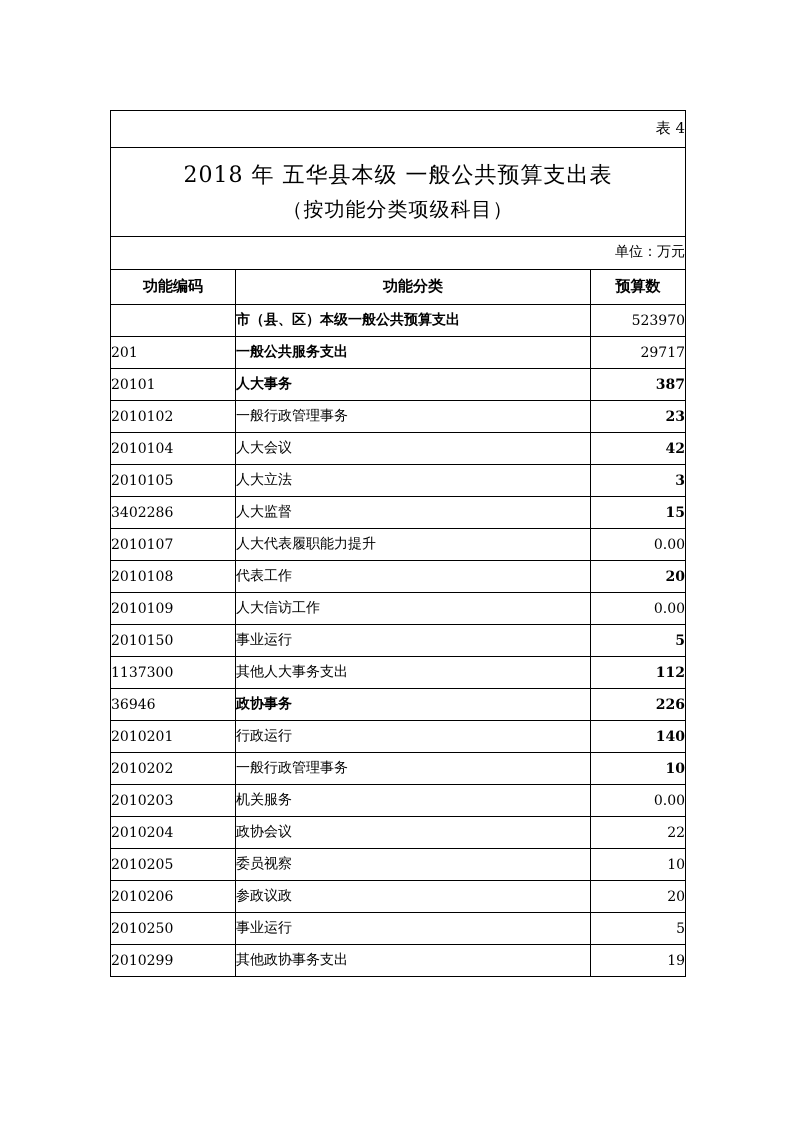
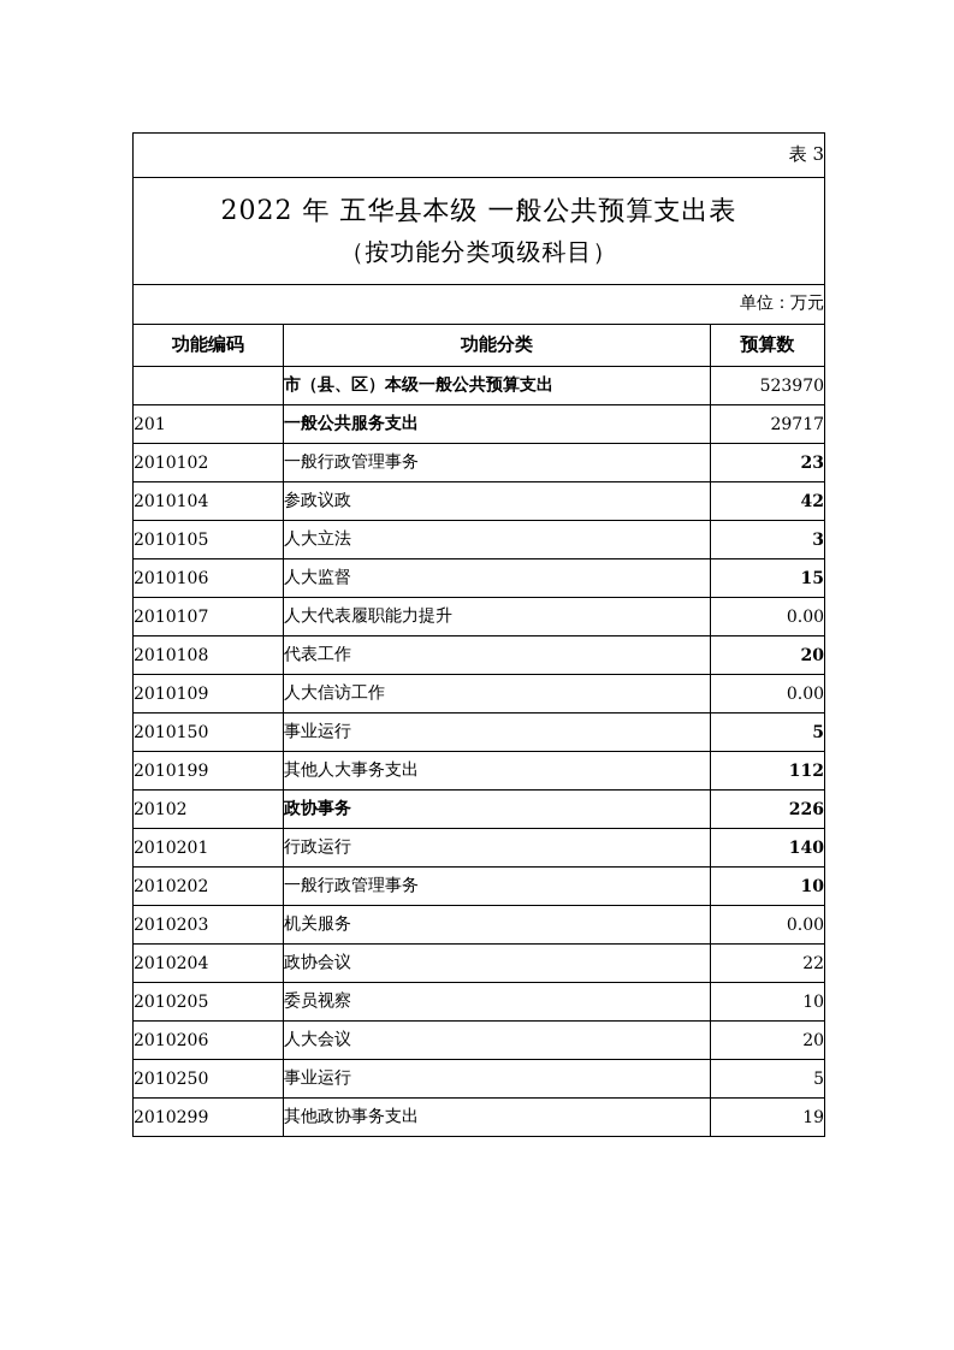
- 表 4
+ 表 3
- 2018 年 五华县本级 一般公共预算支出表 （按功能分类项级科目）
+ 2022 年 五华县本级 一般公共预算支出表 （按功能分类项级科目）
  单位：万元
  功能编码	功能分类	预算数
  	市（县、区）本级一般公共预算支出	523970
  201	一般公共服务支出	29717
- 20101	人大事务	387
  2010102	一般行政管理事务	23
- 2010104	人大会议	42
+ 2010104	参政议政	42
  2010105	人大立法	3
- 3402286	人大监督	15
+ 2010106	人大监督	15
  2010107	人大代表履职能力提升	0.00
  2010108	代表工作	20
  2010109	人大信访工作	0.00
  2010150	事业运行	5
- 1137300	其他人大事务支出	112
+ 2010199	其他人大事务支出	112
- 36946	政协事务	226
+ 20102	政协事务	226
  2010201	行政运行	140
  2010202	一般行政管理事务	10
  2010203	机关服务	0.00
  2010204	政协会议	22
  2010205	委员视察	10
- 2010206	参政议政	20
+ 2010206	人大会议	20
  2010250	事业运行	5
  2010299	其他政协事务支出	19
